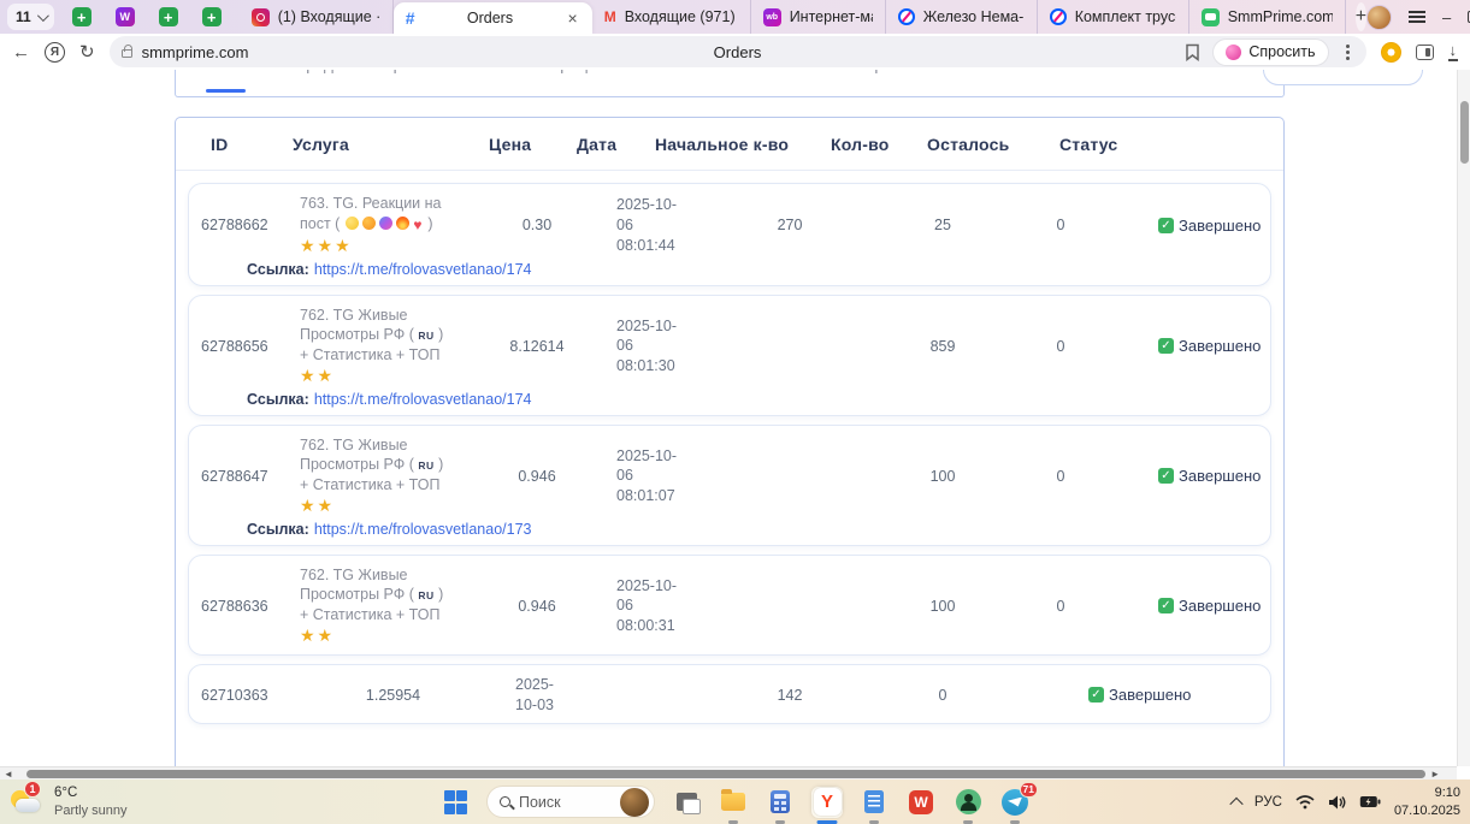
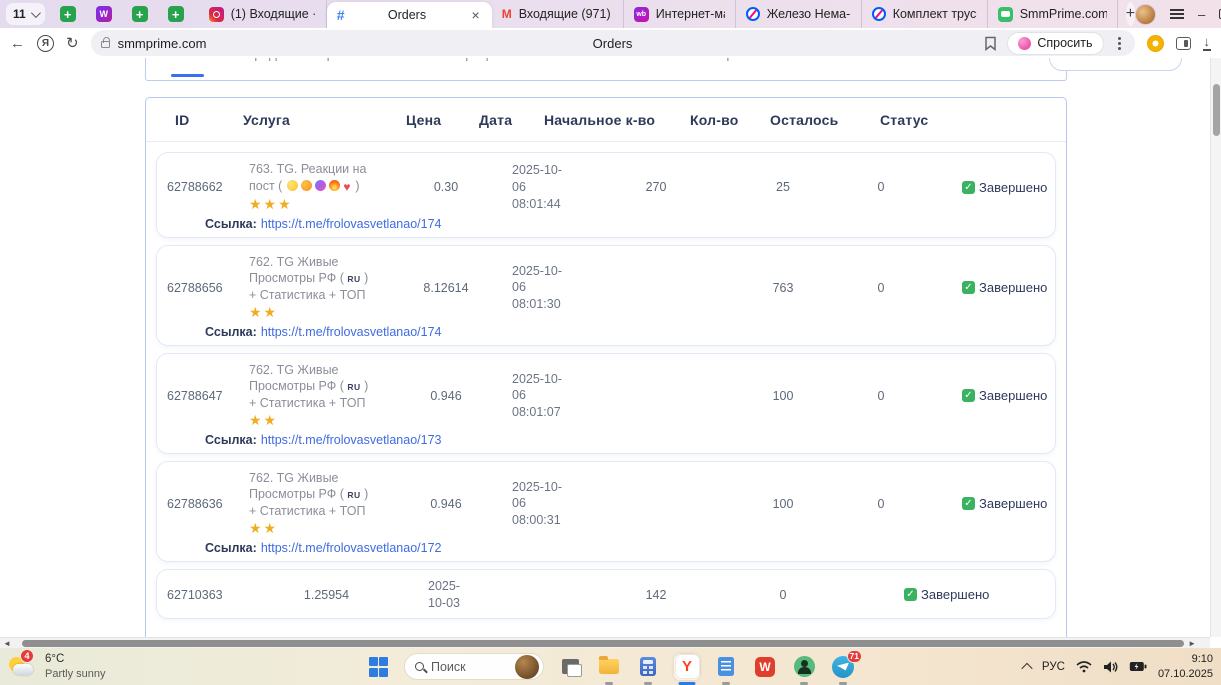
  11
  (1) Входящие ·
  Orders
  ×
  Входящие (971)
  Интернет-м
  Железо Нема-
  Комплект трус
  SmmPrime.com
  +
  –
  ←
  Я
  ↻
  smmprime.com
  Orders
  Спросить
  ↓
  ID
  Услуга
  Цена
  Дата
  Начальное к-во
  Кол-во
  Осталось
  Статус
  62788662
  763. TG. Реакции на пост ( ♥ )
  ★★★
  0.30
  2025-10-06 08:01:44
  270
  25
  0
  ✓
  Завершено
  Ссылка: https://t.me/frolovasvetlanao/174
  62788656
  762. TG Живые Просмотры РФ ( RU ) + Статистика + ТОП
  ★★
  8.12614
  2025-10-06 08:01:30
- 859
+ 763
  0
  ✓
  Завершено
  Ссылка: https://t.me/frolovasvetlanao/174
  62788647
  762. TG Живые Просмотры РФ ( RU ) + Статистика + ТОП
  ★★
  0.946
  2025-10-06 08:01:07
  100
  0
  ✓
  Завершено
  Ссылка: https://t.me/frolovasvetlanao/173
  62788636
  762. TG Живые Просмотры РФ ( RU ) + Статистика + ТОП
  ★★
  0.946
  2025-10-06 08:00:31
  100
  0
  ✓
  Завершено
+ Ссылка: https://t.me/frolovasvetlanao/172
  62710363
  1.25954
  2025-10-03
  142
  0
  ✓
  Завершено
  ◄
  ►
- 1
+ 4
  6°C
  Partly sunny
  Поиск
  Y
  W
  71
  РУС
  9:10
  07.10.2025
